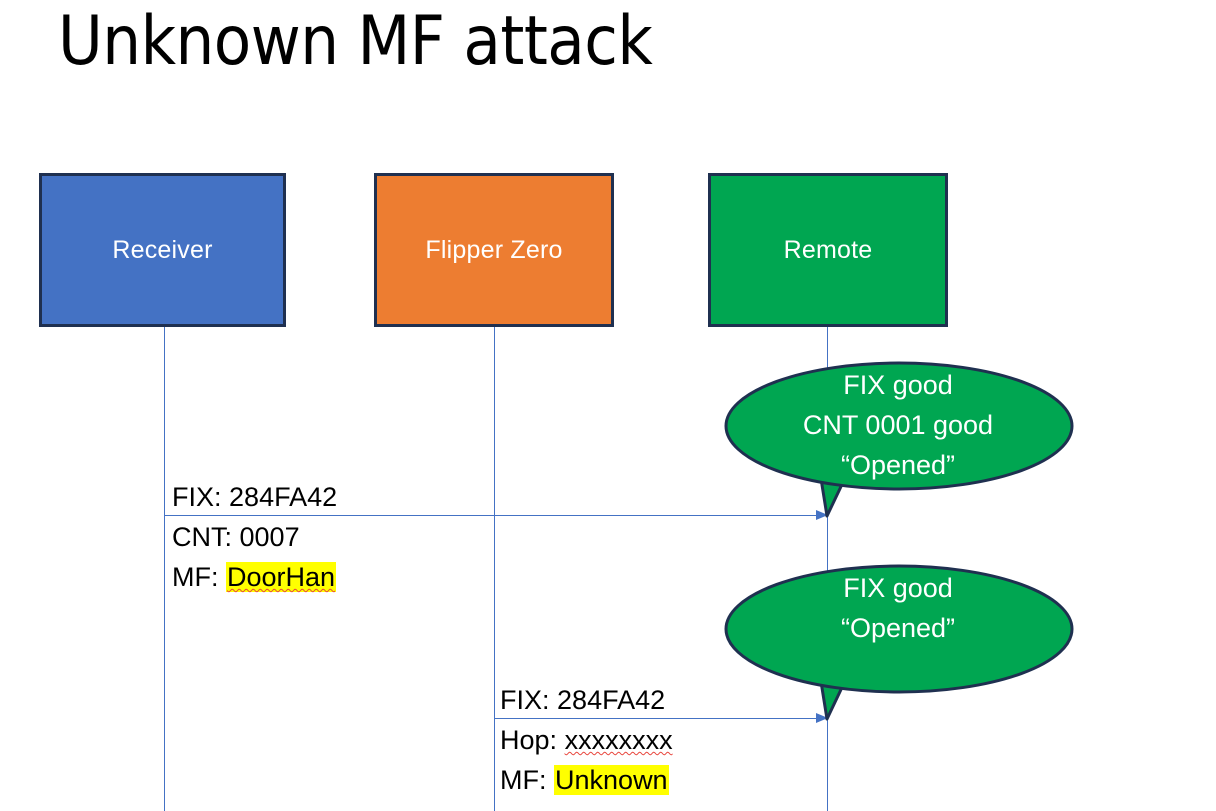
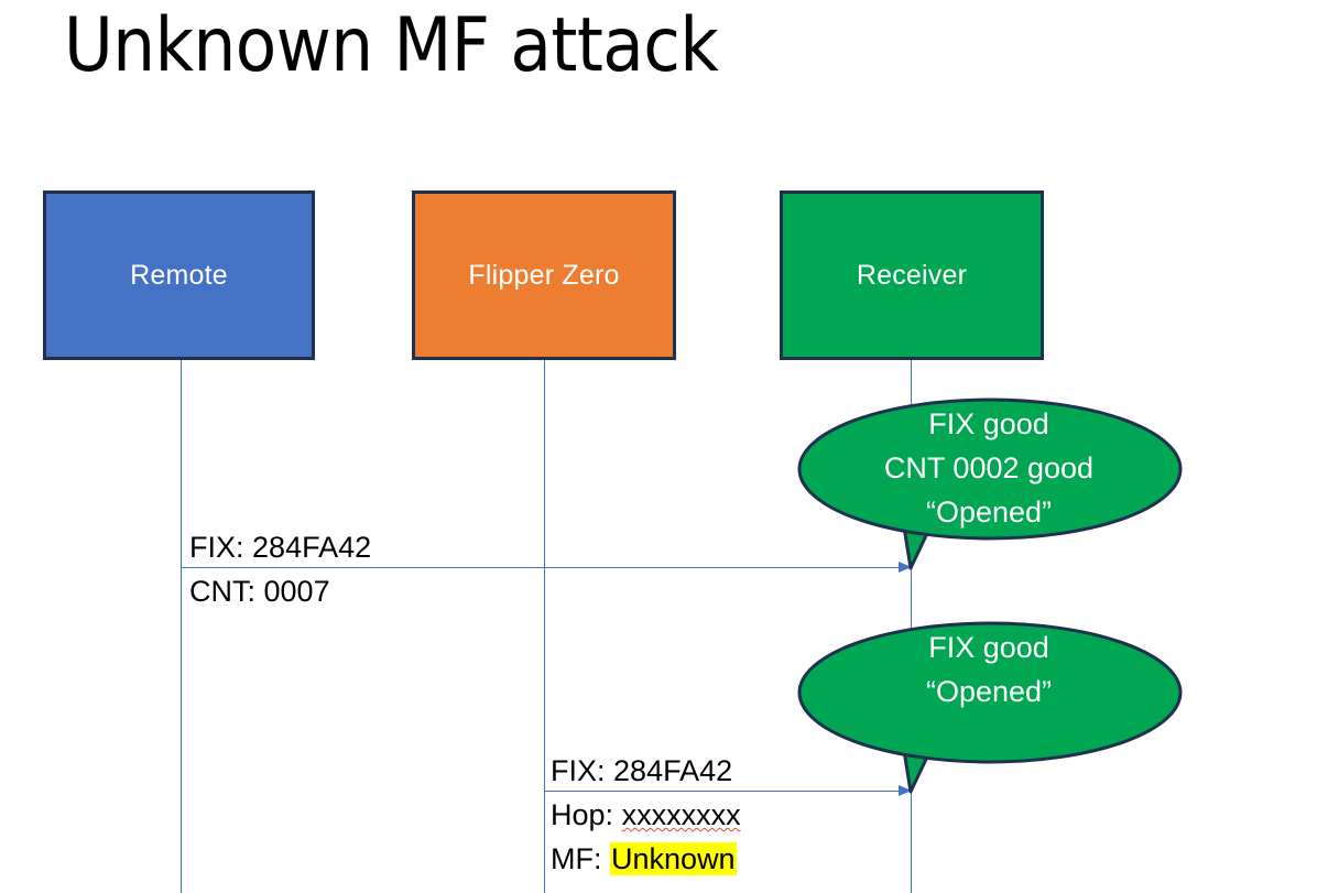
  Unknown MF attack
- Receiver
+ Remote
  Flipper Zero
- Remote
+ Receiver
  FIX: 284FA42
  CNT: 0007
- MF: DoorHan
  FIX good
- CNT 0001 good
+ CNT 0002 good
  “Opened”
  FIX: 284FA42
  Hop: xxxxxxxx
  MF: Unknown
  FIX good
  “Opened”
